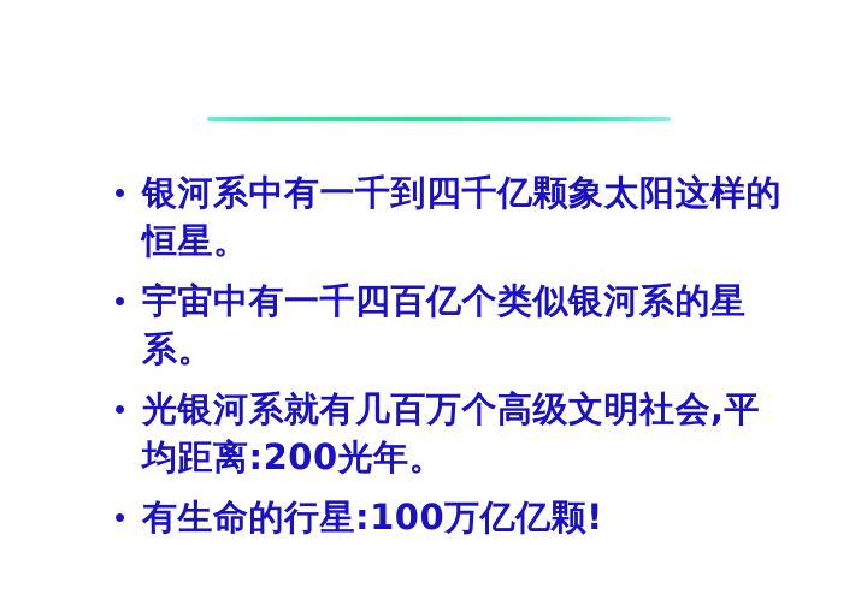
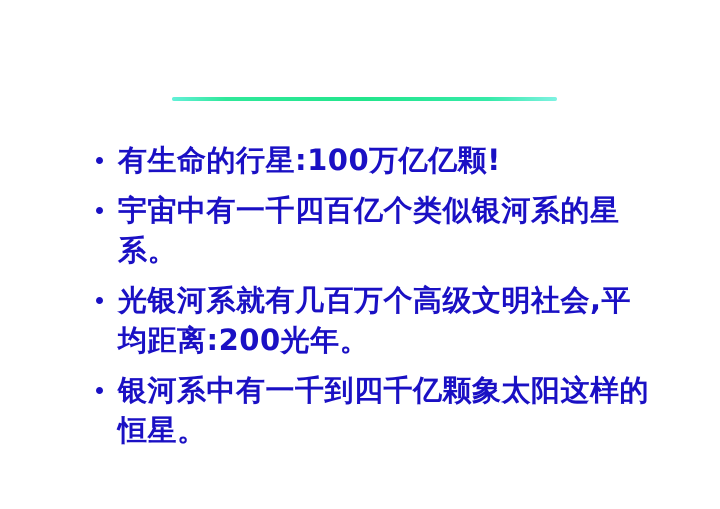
- 银河系中有一千到四千亿颗象太阳这样的恒星。
+ 有生命的行星:100万亿亿颗!
  宇宙中有一千四百亿个类似银河系的星系。
  光银河系就有几百万个高级文明社会,平均距离:200光年。
- 有生命的行星:100万亿亿颗!
+ 银河系中有一千到四千亿颗象太阳这样的恒星。
